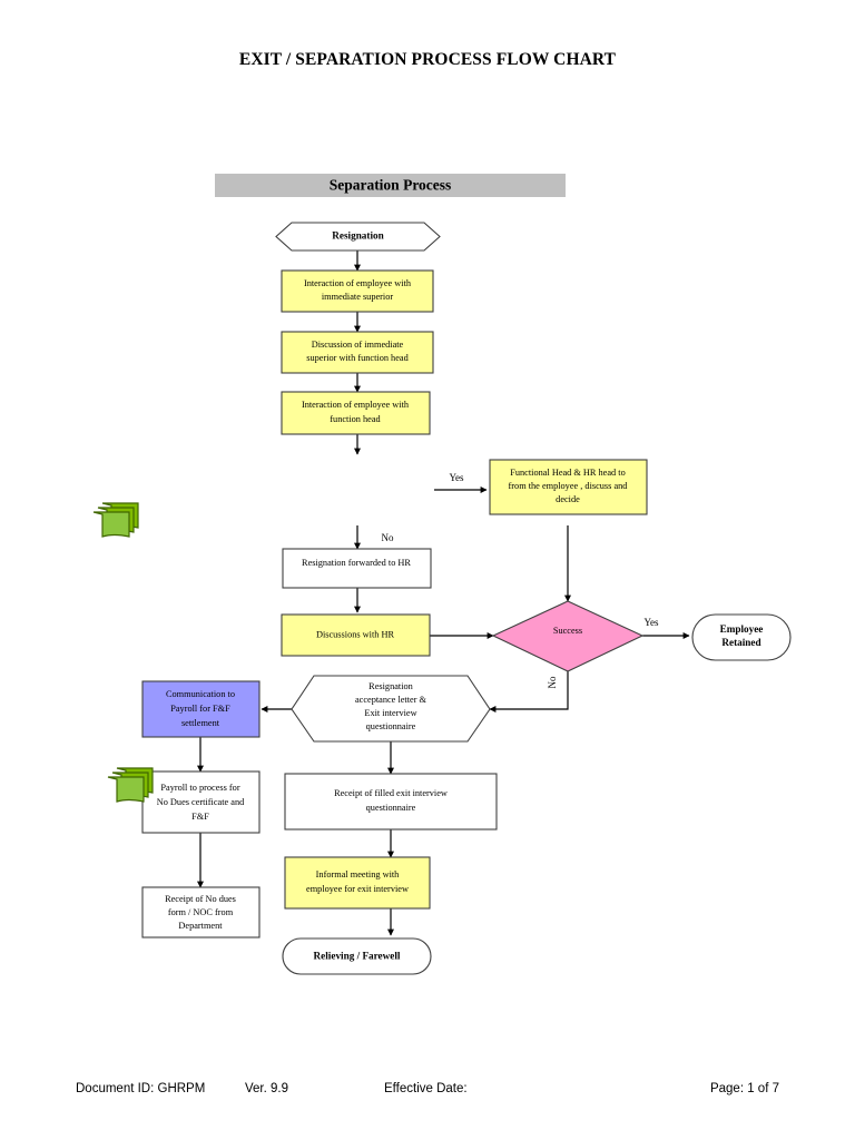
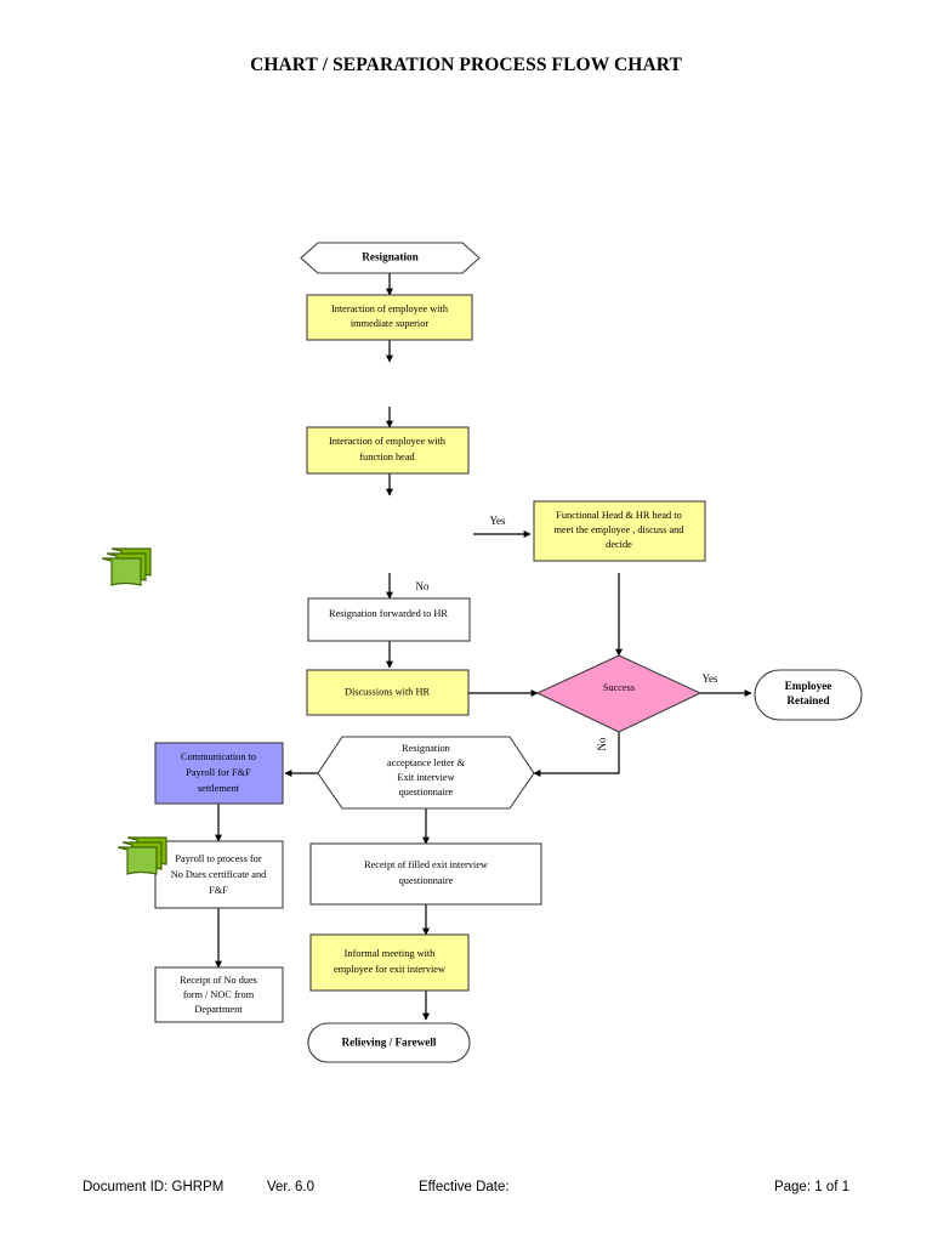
- EXIT / SEPARATION PROCESS FLOW CHART
+ CHART / SEPARATION PROCESS FLOW CHART
- Separation Process
  Yes
  No
  Yes
  Resignation
  Interaction of employee with
  immediate superior
- Discussion of immediate
- superior with function head
  Interaction of employee with
  function head
  Functional Head & HR head to
- from the employee , discuss and
+ meet the employee , discuss and
  decide
  Resignation forwarded to HR
  Discussions with HR
  Success
  Employee
  Retained
  Resignation
  acceptance letter &
  Exit interview
  questionnaire
  Communication to
  Payroll for F&F
  settlement
  Receipt of filled exit interview
  questionnaire
  Payroll to process for
  No Dues certificate and
  F&F
  Informal meeting with
  employee for exit interview
  Receipt of No dues
  form / NOC from
  Department
  Relieving / Farewell
  Document ID: GHRPM
- Ver. 9.9
+ Ver. 6.0
  Effective Date:
- Page: 1 of 7
+ Page: 1 of 1
